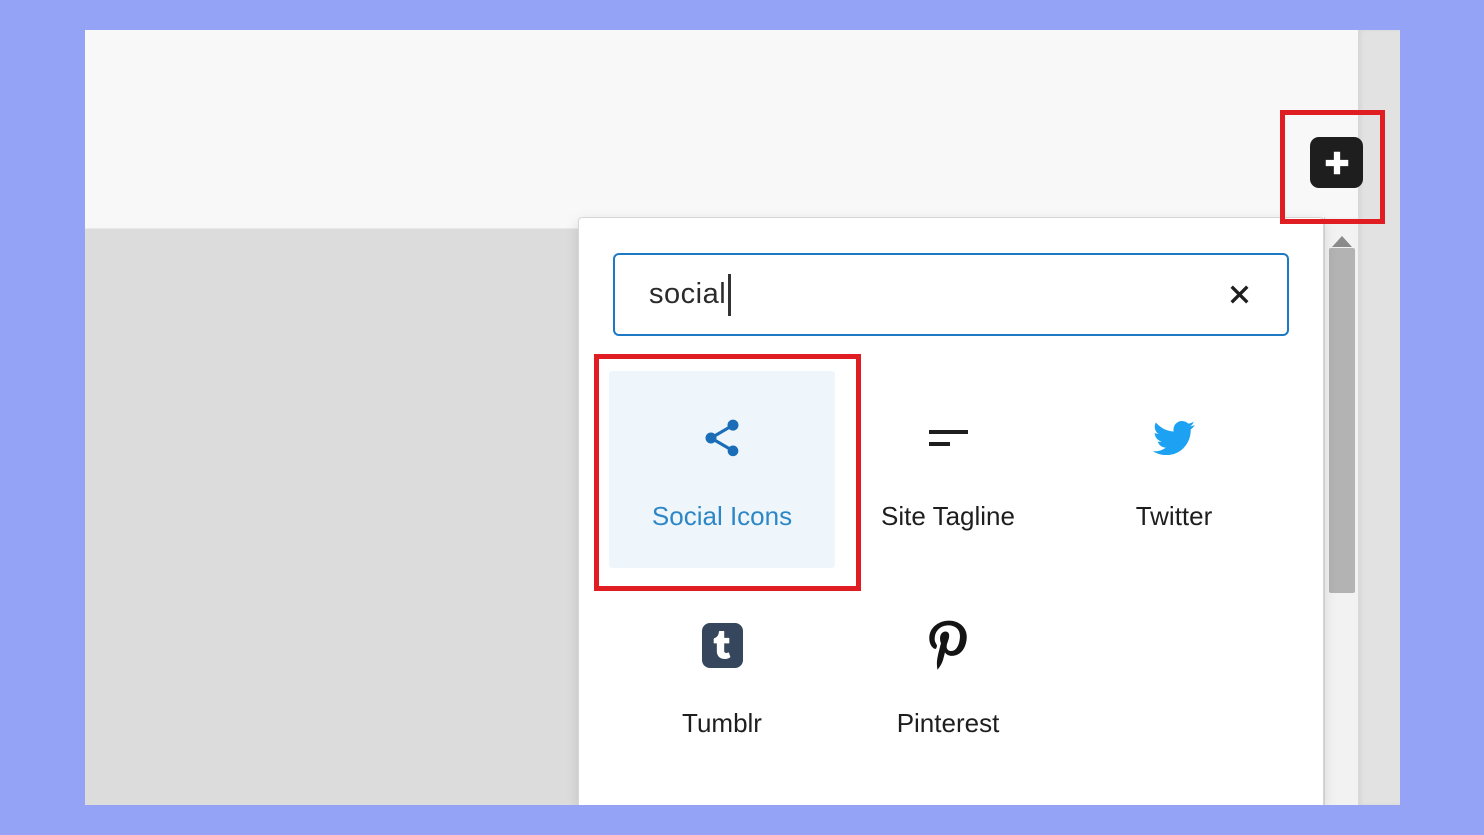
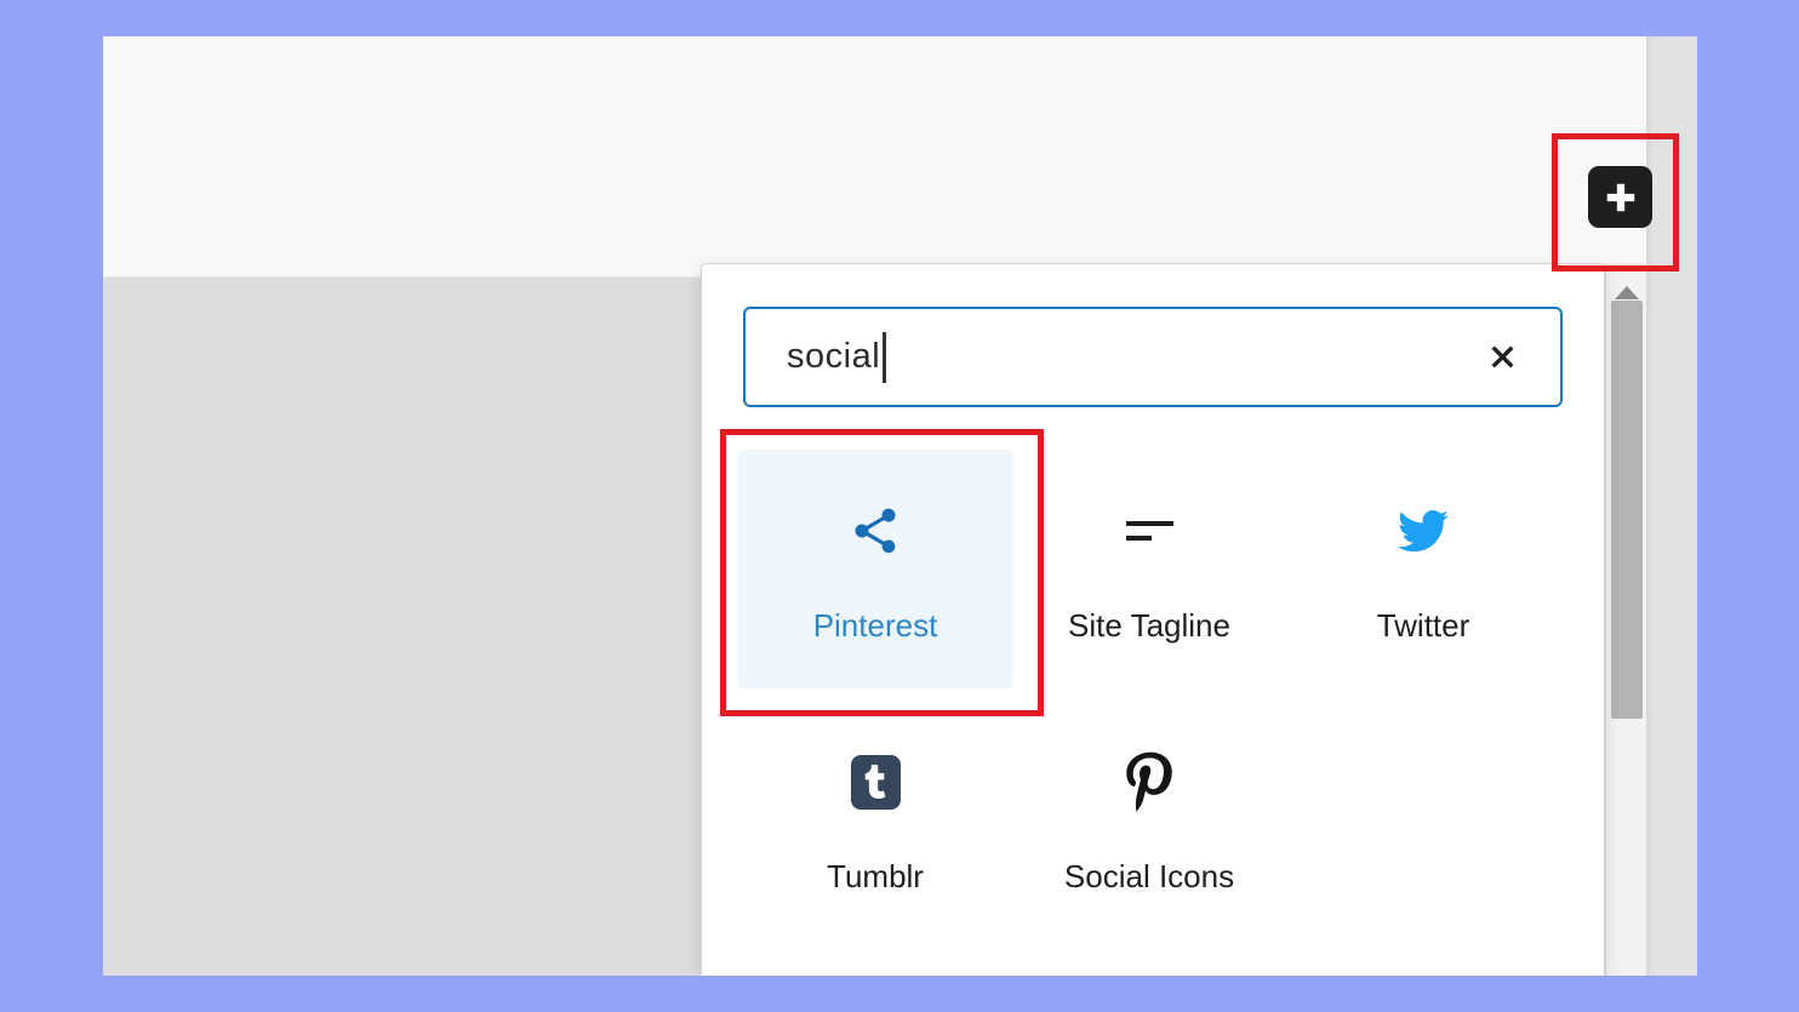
  social
- Social Icons
+ Pinterest
  Site Tagline
  Twitter
  Tumblr
- Pinterest
+ Social Icons
